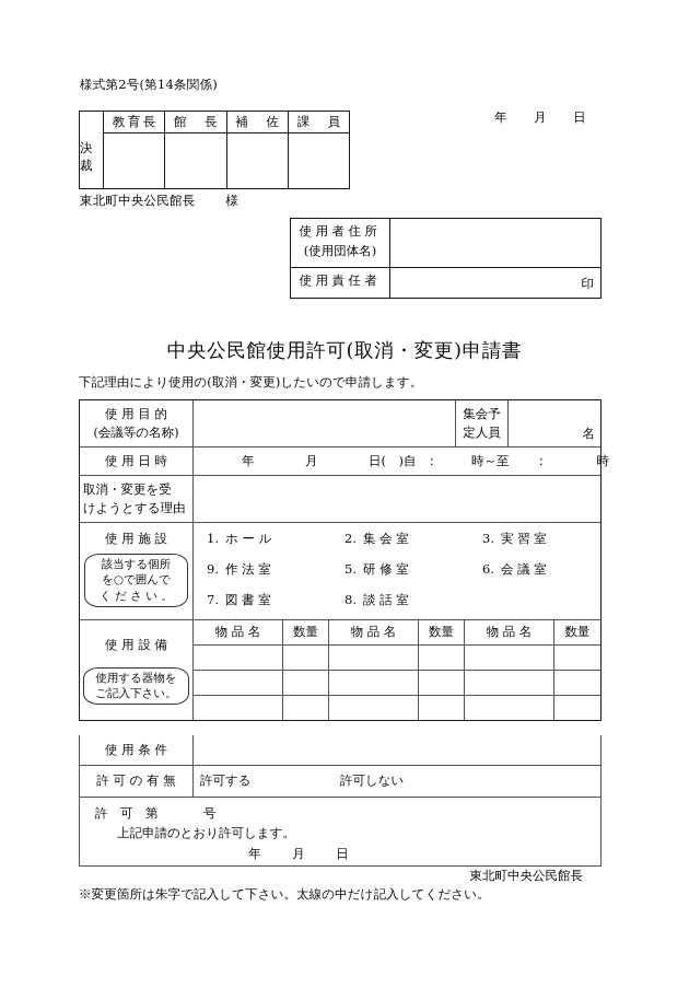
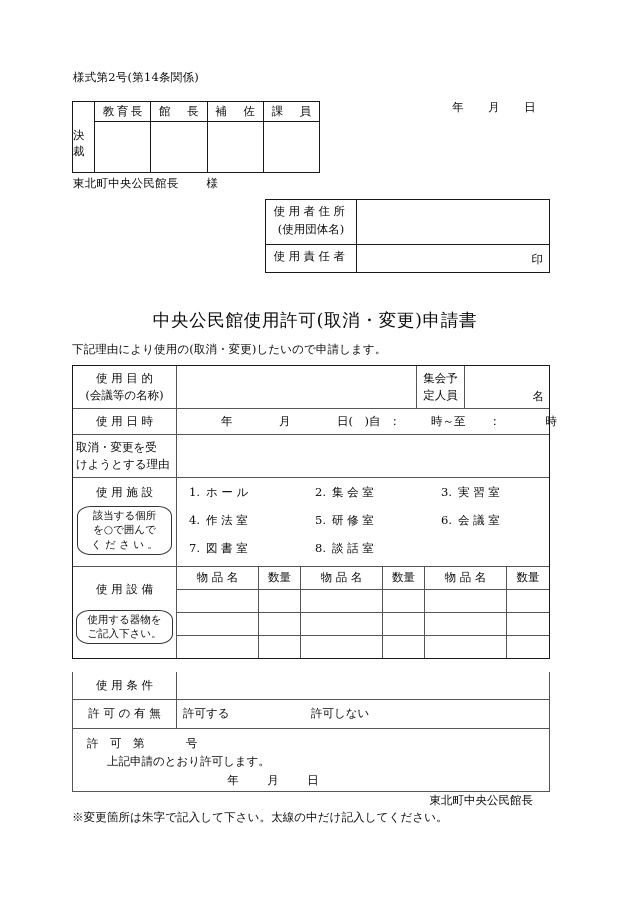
  様式第2号(第14条関係)
  決裁
  教育長
  館 長
  補 佐
  課 員
  年 月 日
  東北町中央公民館長 様
  使用者住所
  (使用団体名)
  使用責任者
  印
  中央公民館使用許可(取消・変更)申請書
  下記理由により使用の(取消・変更)したいので申請します。
  使 用 目 的
  (会議等の名称)
  集会予
  定人員
  名
  使 用 日 時
  年
  月
  日( )自
  ：
  時～至
  ：
  時
  取消・変更を受
  けようとする理由
  使 用 施 設
  該当する個所
  を○で囲んで
  く だ さ い 。
  1. ホ ー ル
  2. 集 会 室
  3. 実 習 室
- 9. 作 法 室
+ 4. 作 法 室
  5. 研 修 室
  6. 会 議 室
  7. 図 書 室
  8. 談 話 室
  使 用 設 備
  使用する器物を
  ご記入下さい。
  物 品 名
  数量
  物 品 名
  数量
  物 品 名
  数量
  使 用 条 件
  許 可 の 有 無
  許可する
  許可しない
  許 可 第 号
  上記申請のとおり許可します。
  年 月 日
  東北町中央公民館長
  ※変更箇所は朱字で記入して下さい。太線の中だけ記入してください。
